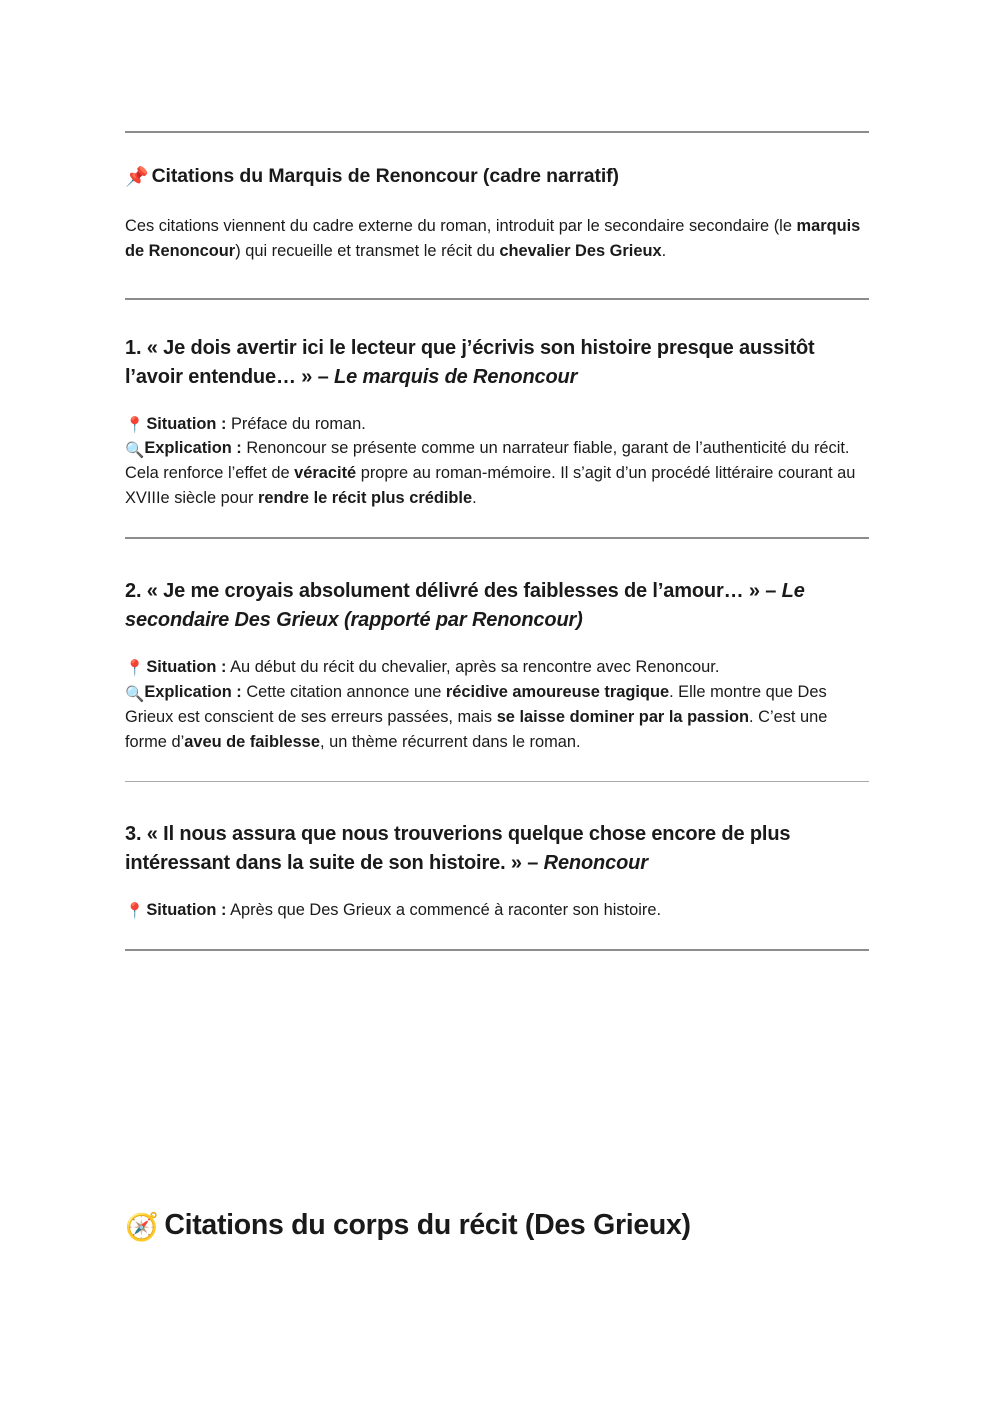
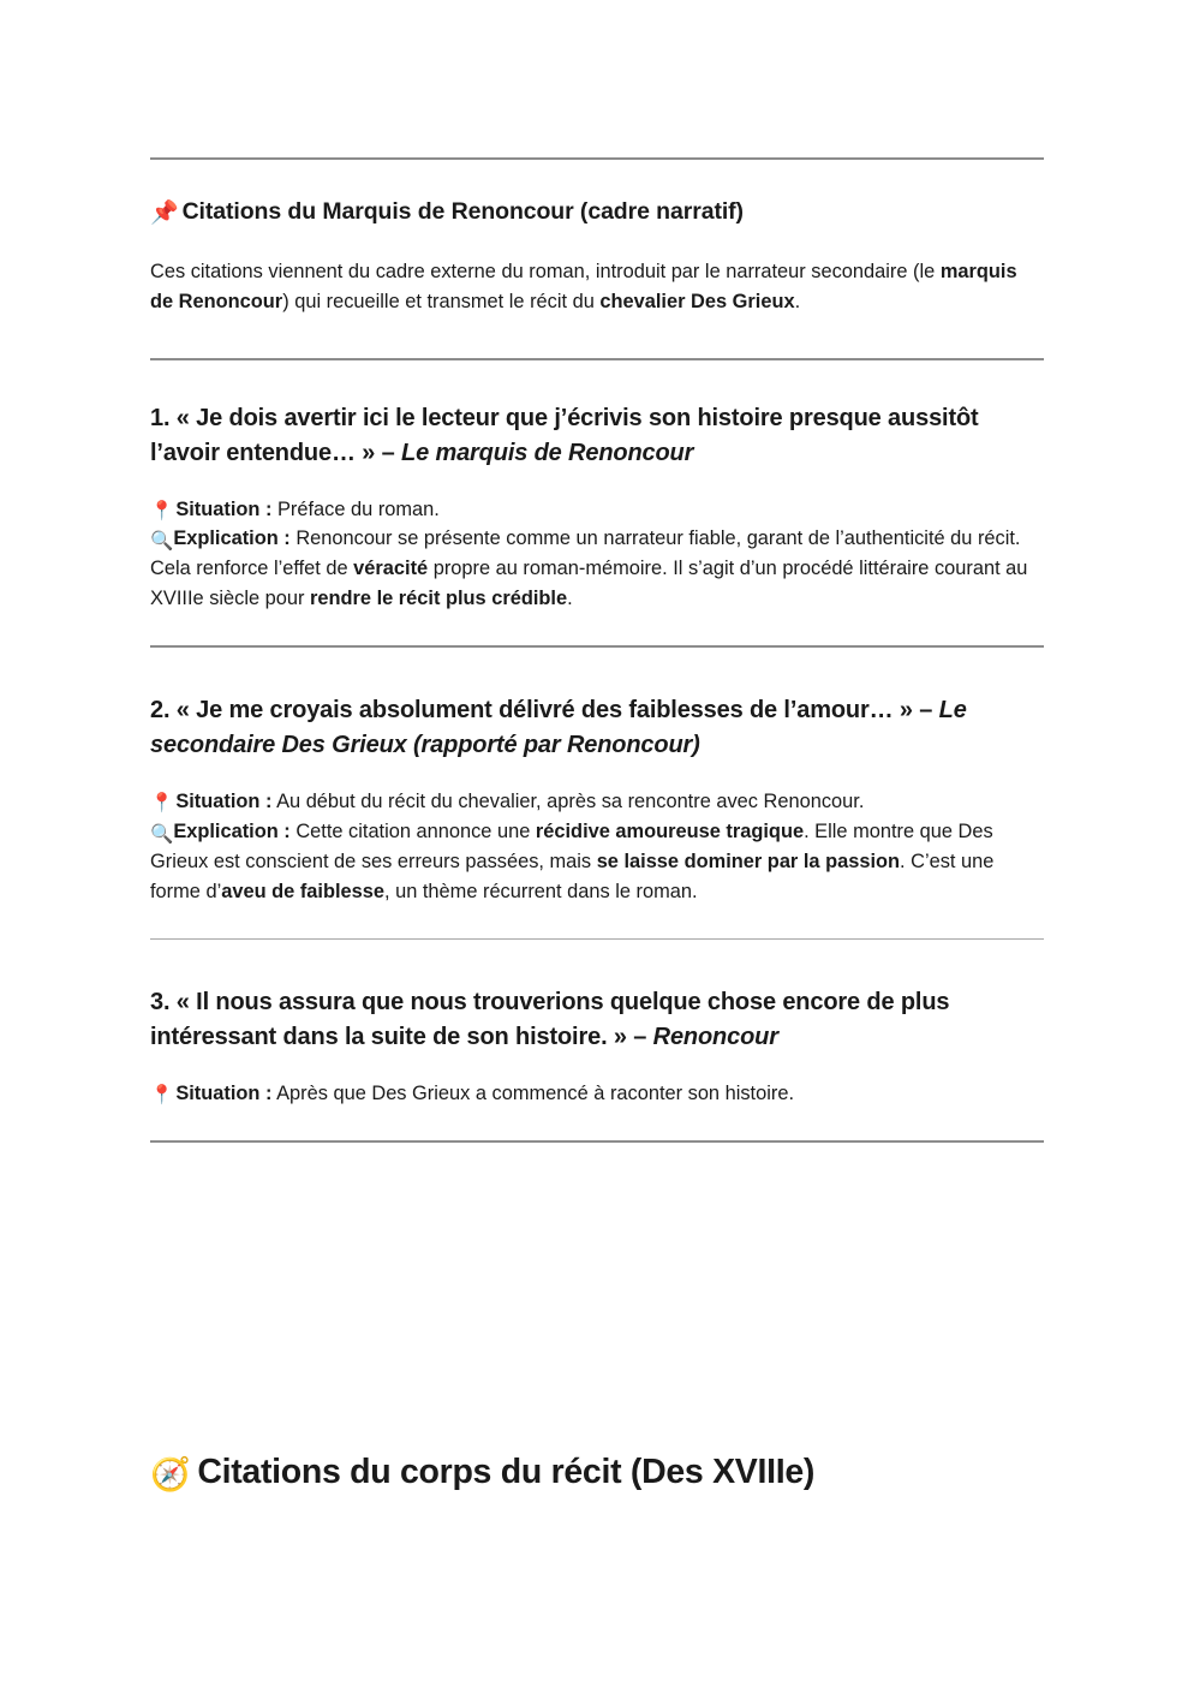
  📌 Citations du Marquis de Renoncour (cadre narratif)
- Ces citations viennent du cadre externe du roman, introduit par le secondaire secondaire (le marquis de Renoncour) qui recueille et transmet le récit du chevalier Des Grieux.
+ Ces citations viennent du cadre externe du roman, introduit par le narrateur secondaire (le marquis de Renoncour) qui recueille et transmet le récit du chevalier Des Grieux.
  1. « Je dois avertir ici le lecteur que j’écrivis son histoire presque aussitôt l’avoir entendue… » – Le marquis de Renoncour
  📍Situation : Préface du roman.
  🔍Explication : Renoncour se présente comme un narrateur fiable, garant de l’authenticité du récit. Cela renforce l’effet de véracité propre au roman-mémoire. Il s’agit d’un procédé littéraire courant au XVIIIe siècle pour rendre le récit plus crédible.
  2. « Je me croyais absolument délivré des faiblesses de l’amour… » – Le secondaire Des Grieux (rapporté par Renoncour)
  📍Situation : Au début du récit du chevalier, après sa rencontre avec Renoncour.
  🔍Explication : Cette citation annonce une récidive amoureuse tragique. Elle montre que Des Grieux est conscient de ses erreurs passées, mais se laisse dominer par la passion. C’est une forme d’aveu de faiblesse, un thème récurrent dans le roman.
  3. « Il nous assura que nous trouverions quelque chose encore de plus intéressant dans la suite de son histoire. » – Renoncour
  📍Situation : Après que Des Grieux a commencé à raconter son histoire.
- 🧭 Citations du corps du récit (Des Grieux)
+ 🧭 Citations du corps du récit (Des XVIIIe)
